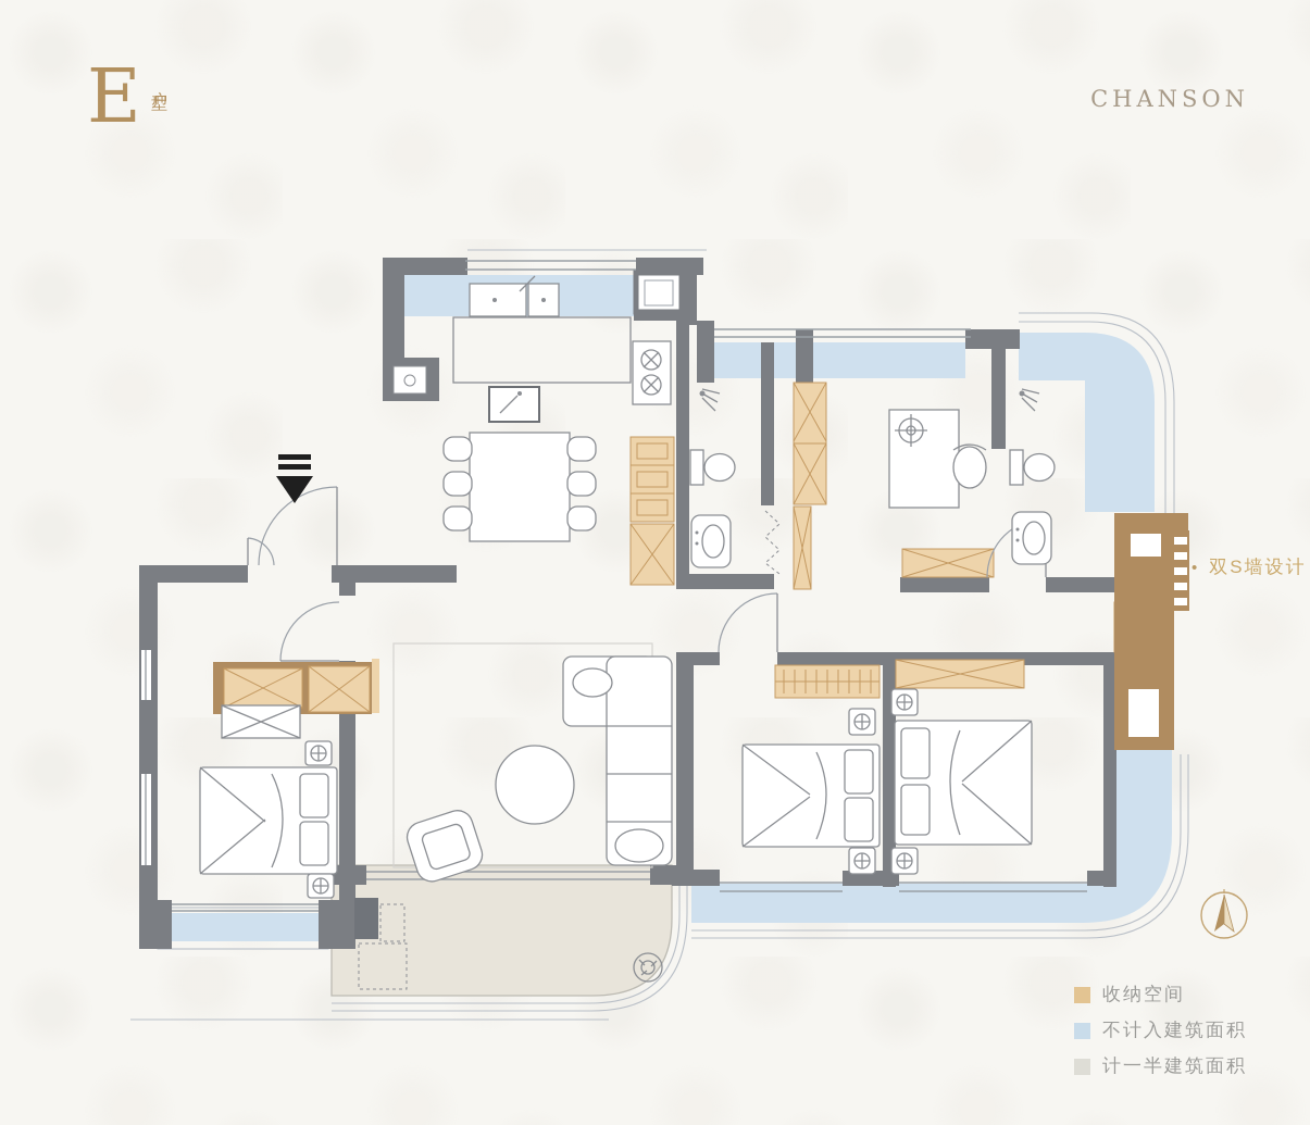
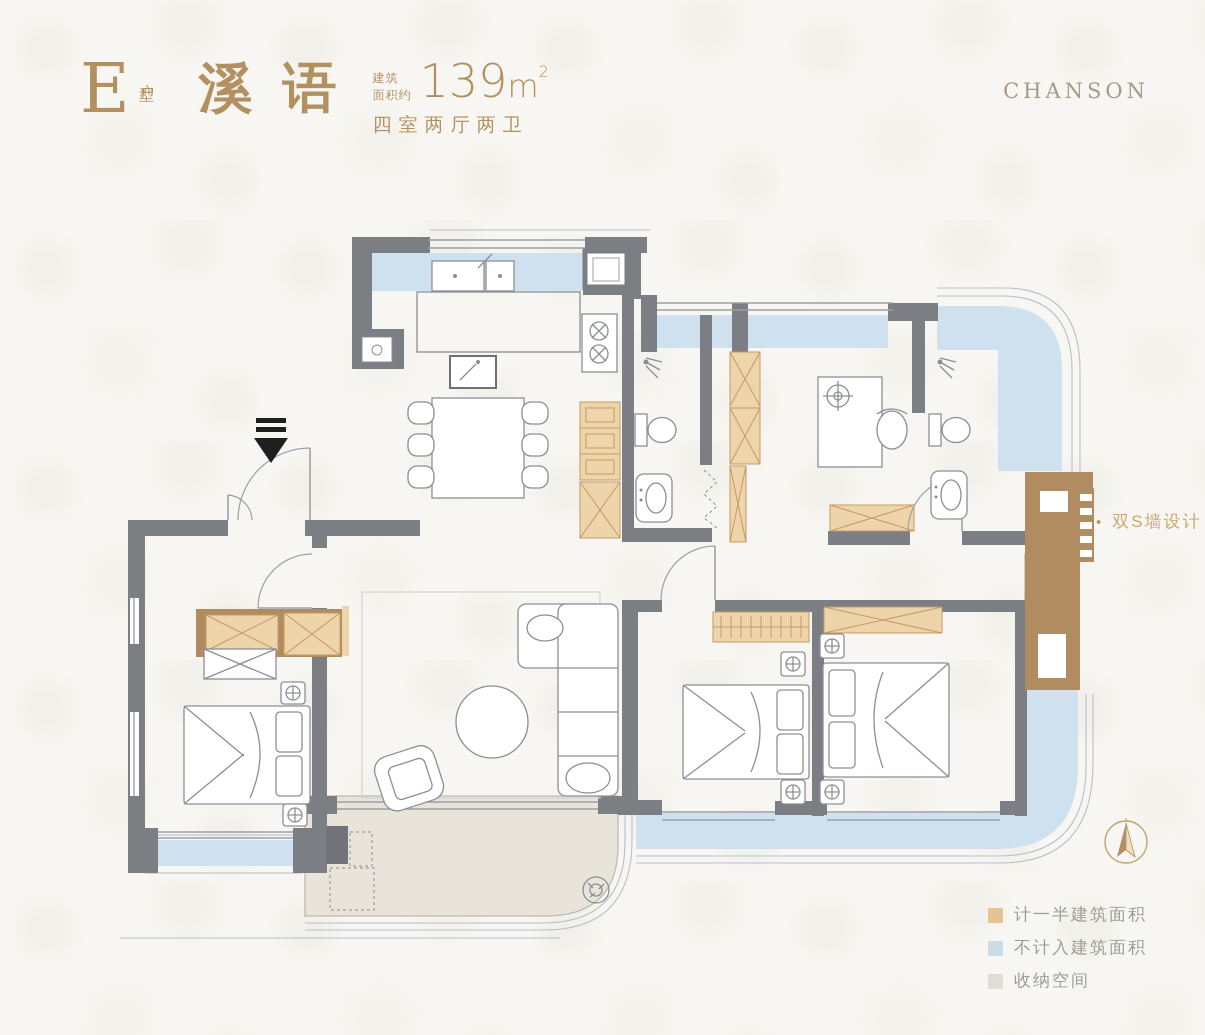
  E
+ 溪语
+ 建筑
+ 面积约
+ 139m2
+ 四室两厅两卫
  CHANSON
  •
  双S墙设计
- 收纳空间
+ 计一半建筑面积
  不计入建筑面积
- 计一半建筑面积
+ 收纳空间
